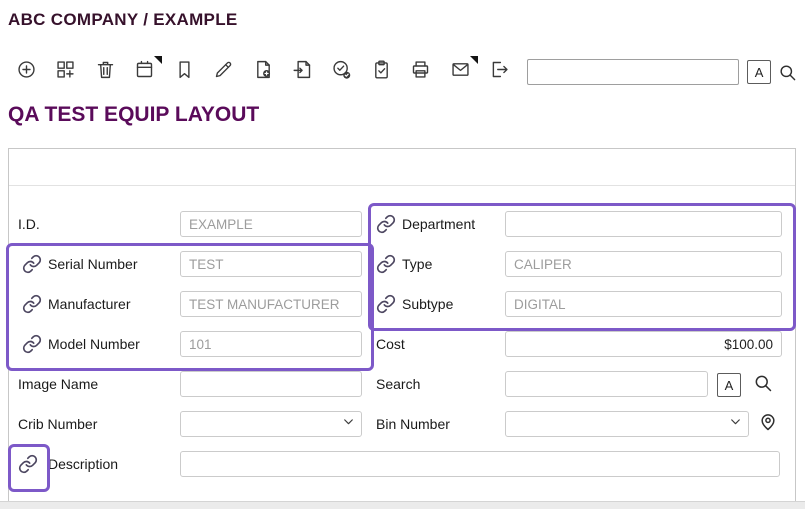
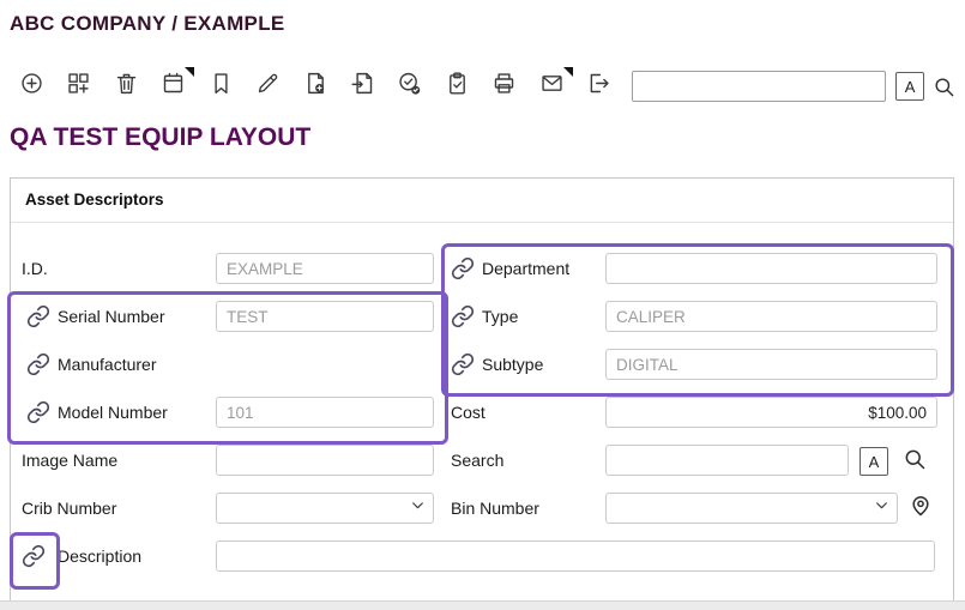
  ABC COMPANY / EXAMPLE
  A
  QA TEST EQUIP LAYOUT
+ Asset Descriptors
  I.D.
  EXAMPLE
  Serial Number
  TEST
  Manufacturer
- TEST MANUFACTURER
  Model Number
  101
  Image Name
  Crib Number
  Description
  Department
  Type
  CALIPER
  Subtype
  DIGITAL
  Cost
  $100.00
  Search
  A
  Bin Number
